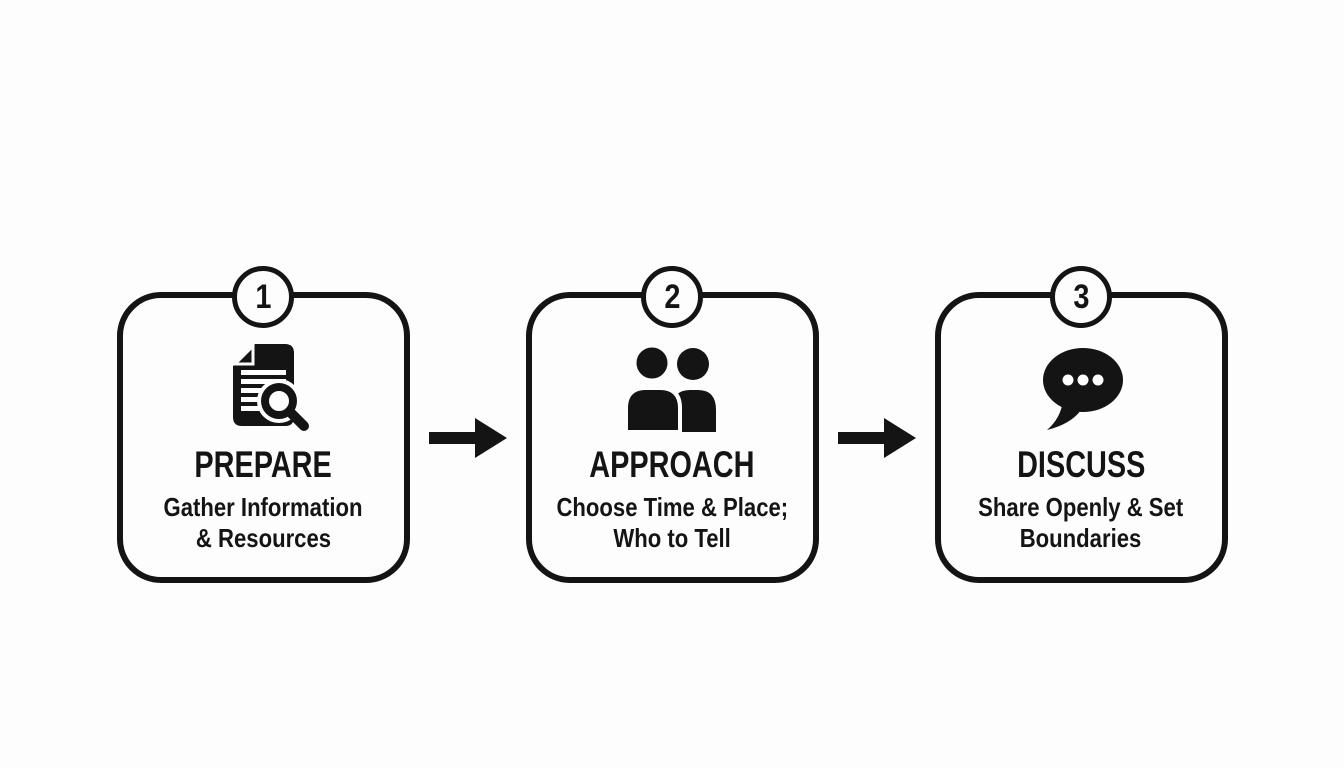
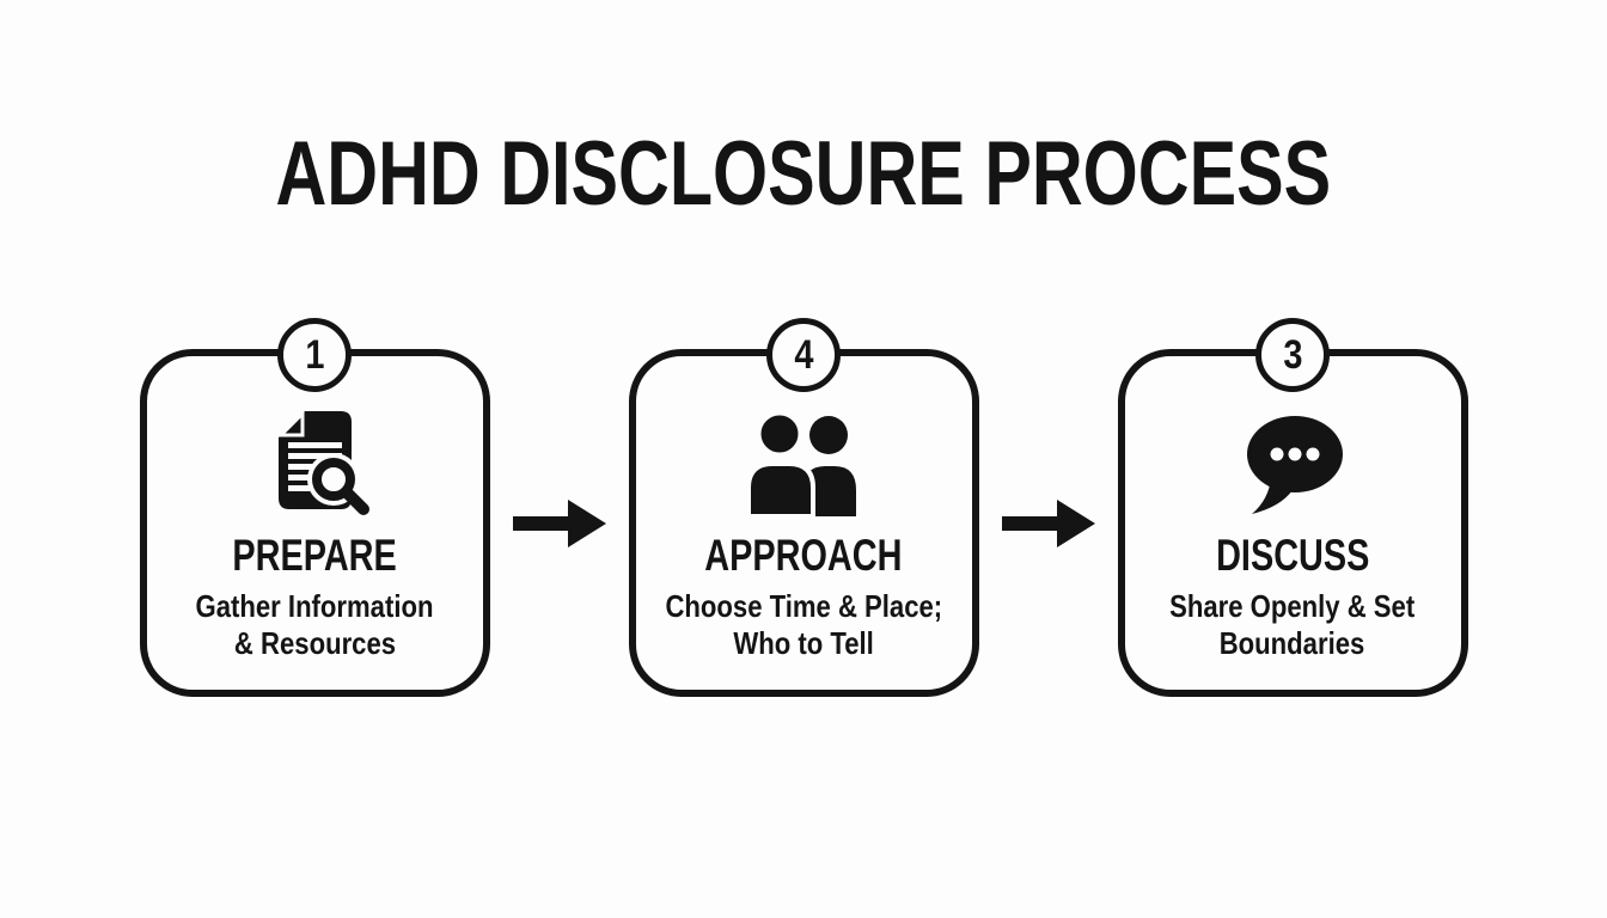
+ ADHD DISCLOSURE PROCESS
  1
  PREPARE
  Gather Information
  & Resources
- 2
+ 4
  APPROACH
  Choose Time & Place;
  Who to Tell
  3
  DISCUSS
  Share Openly & Set
  Boundaries
